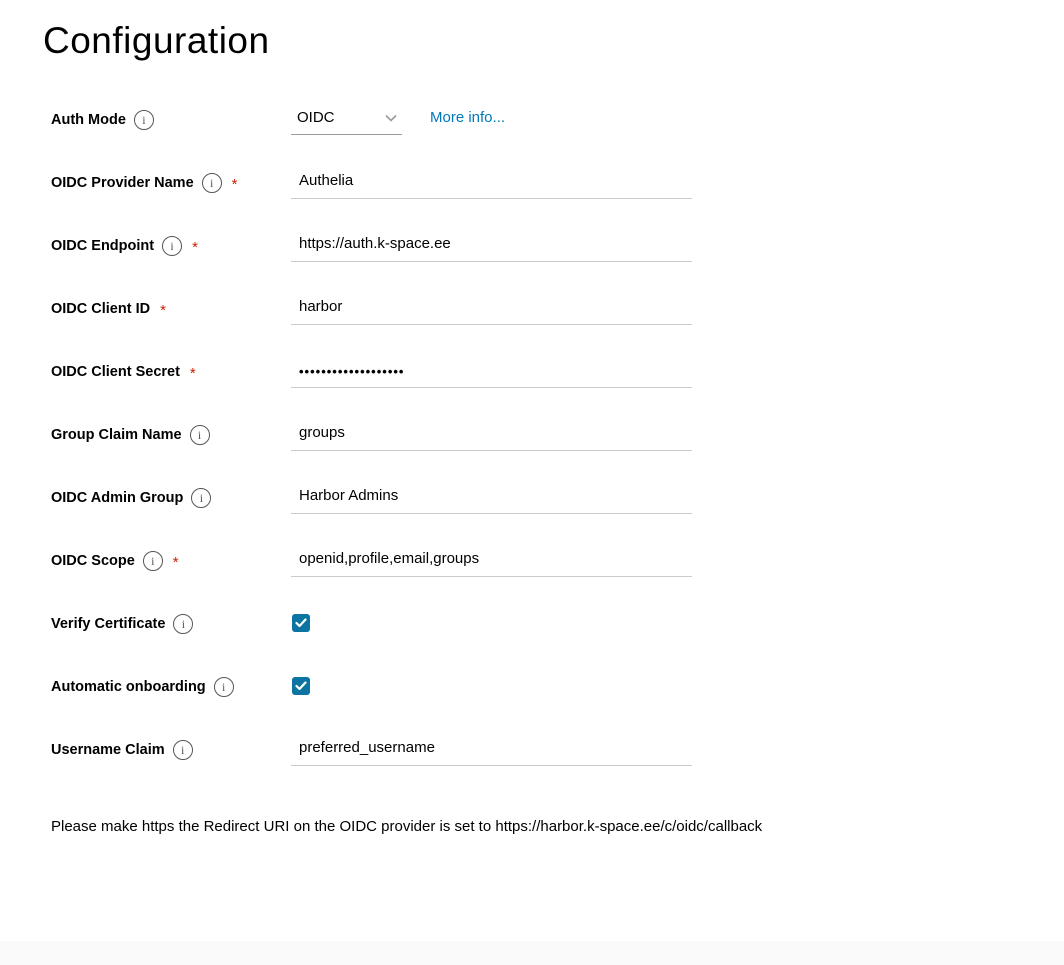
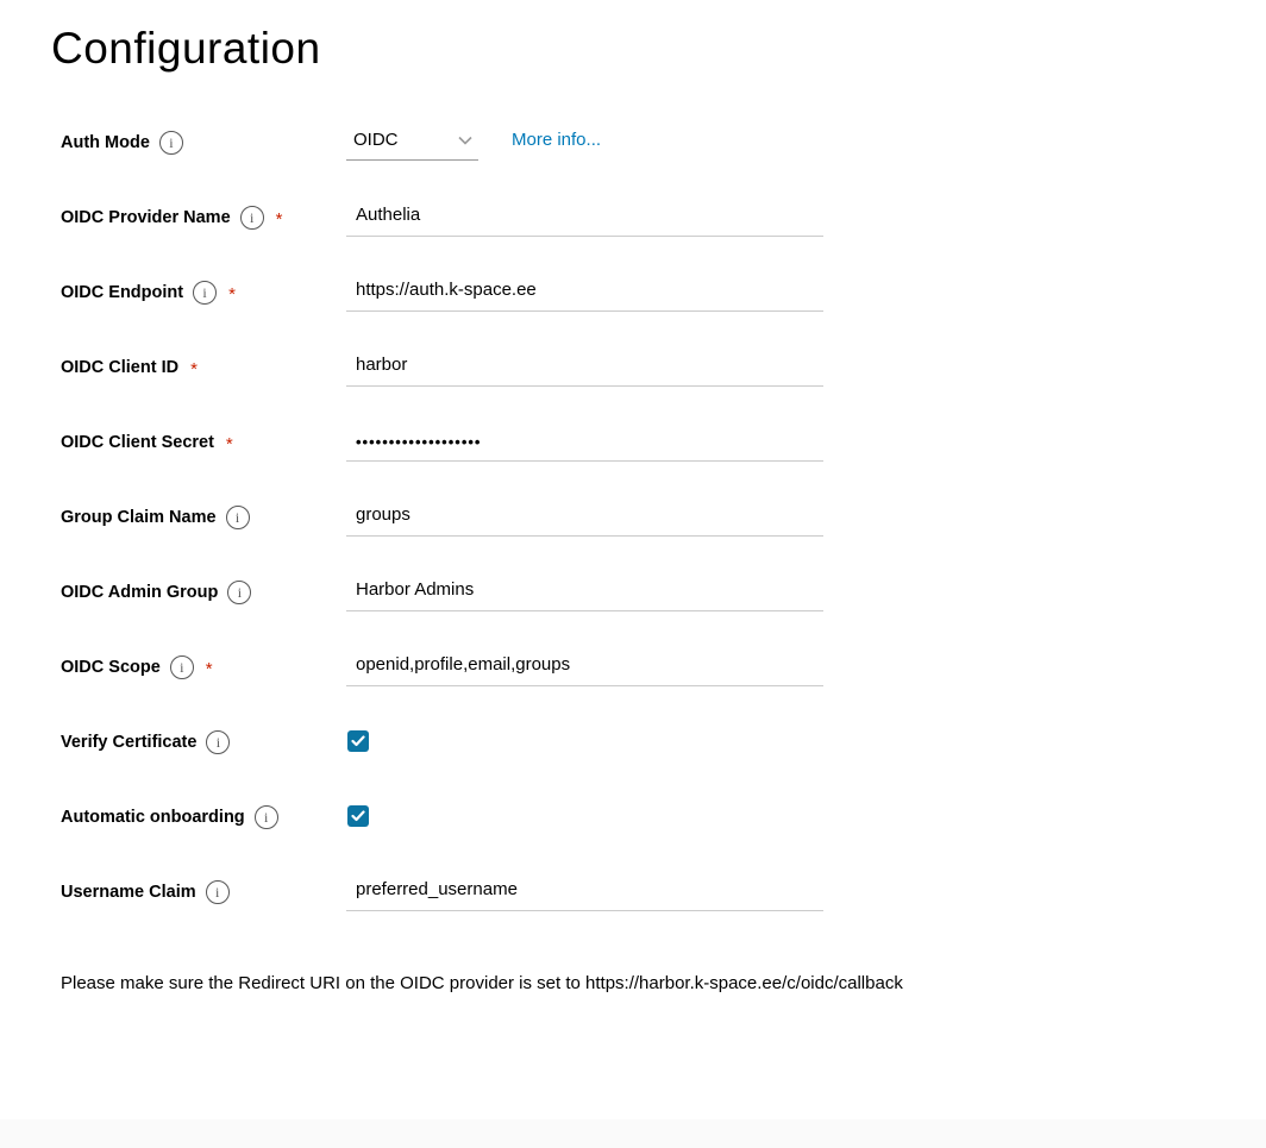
  Configuration
  Auth Mode
  i
  OIDC
  More info...
  OIDC Provider Name
  i
  *
  Authelia
  OIDC Endpoint
  i
  *
  https://auth.k-space.ee
  OIDC Client ID
  *
  harbor
  OIDC Client Secret
  *
  •••••••••••••••••••
  Group Claim Name
  i
  groups
  OIDC Admin Group
  i
  Harbor Admins
  OIDC Scope
  i
  *
  openid,profile,email,groups
  Verify Certificate
  i
  Automatic onboarding
  i
  Username Claim
  i
  preferred_username
- Please make https the Redirect URI on the OIDC provider is set to https://harbor.k-space.ee/c/oidc/callback
+ Please make sure the Redirect URI on the OIDC provider is set to https://harbor.k-space.ee/c/oidc/callback
